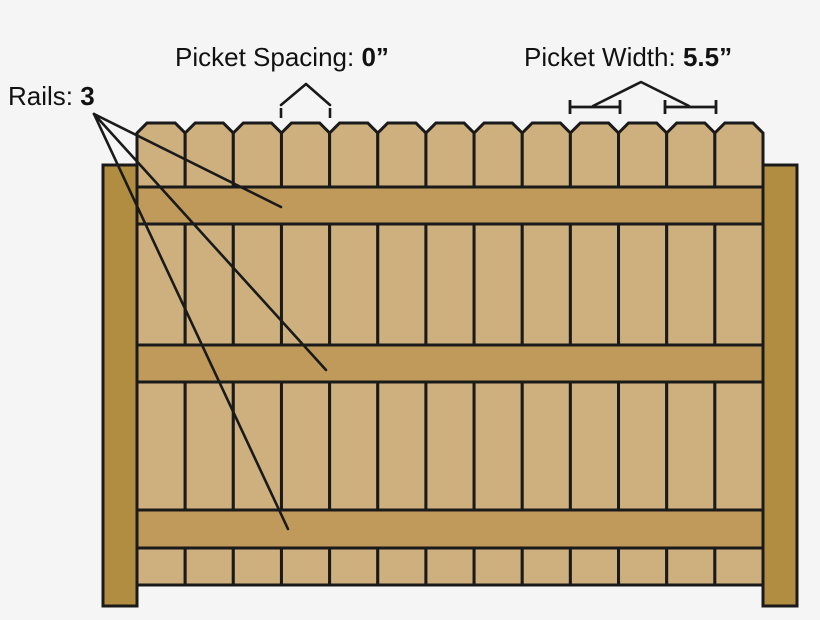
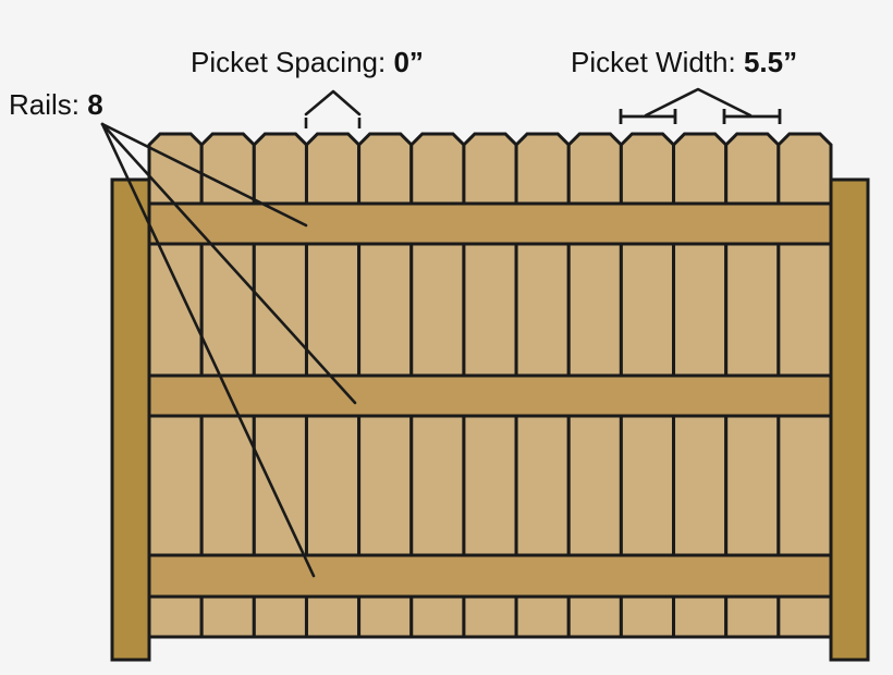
- Rails: 3
+ Rails: 8
  Picket Spacing: 0”
  Picket Width: 5.5”
